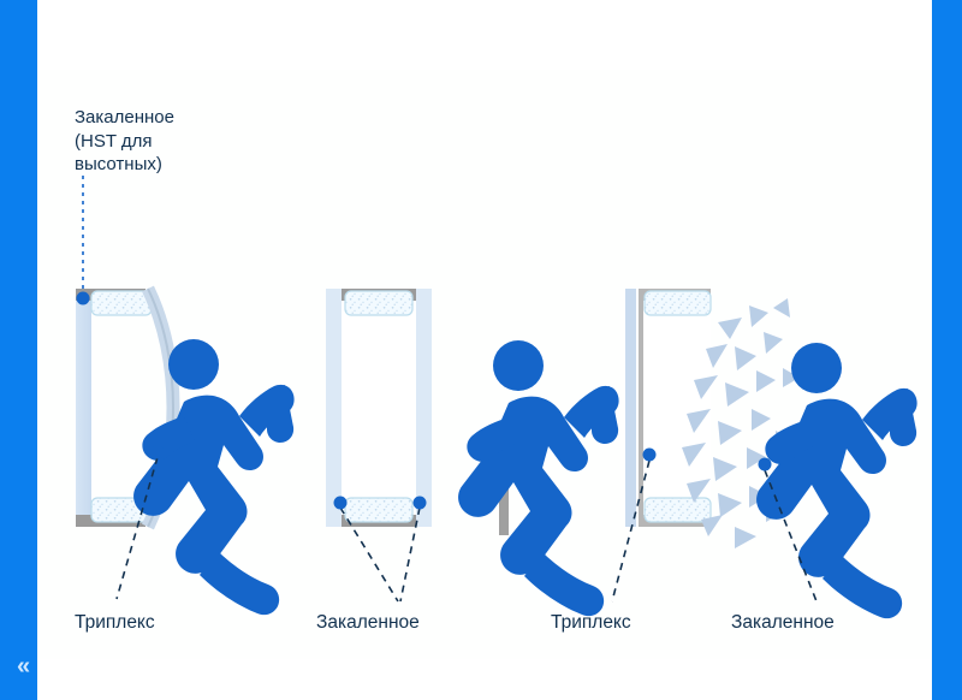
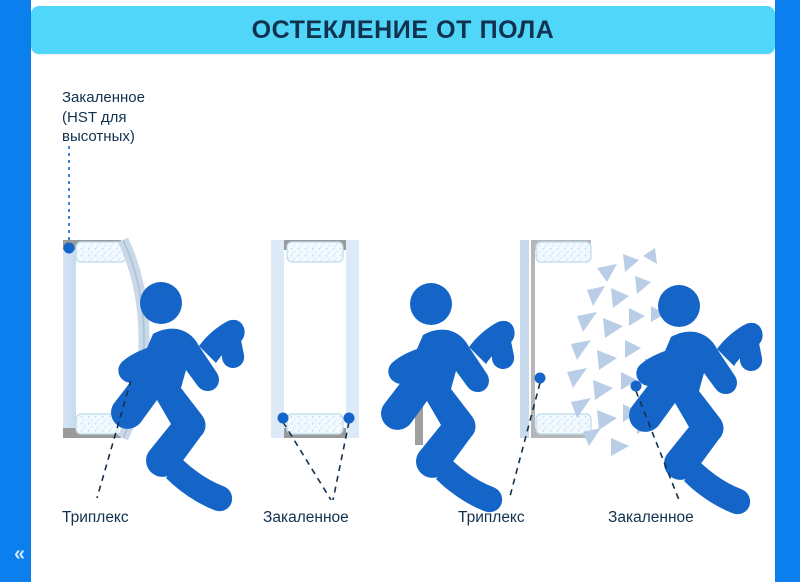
  «
+ ОСТЕКЛЕНИЕ ОТ ПОЛА
  Закаленное
  (HST для
  высотных)
  Триплекс
  Закаленное
  Триплекс
  Закаленное
